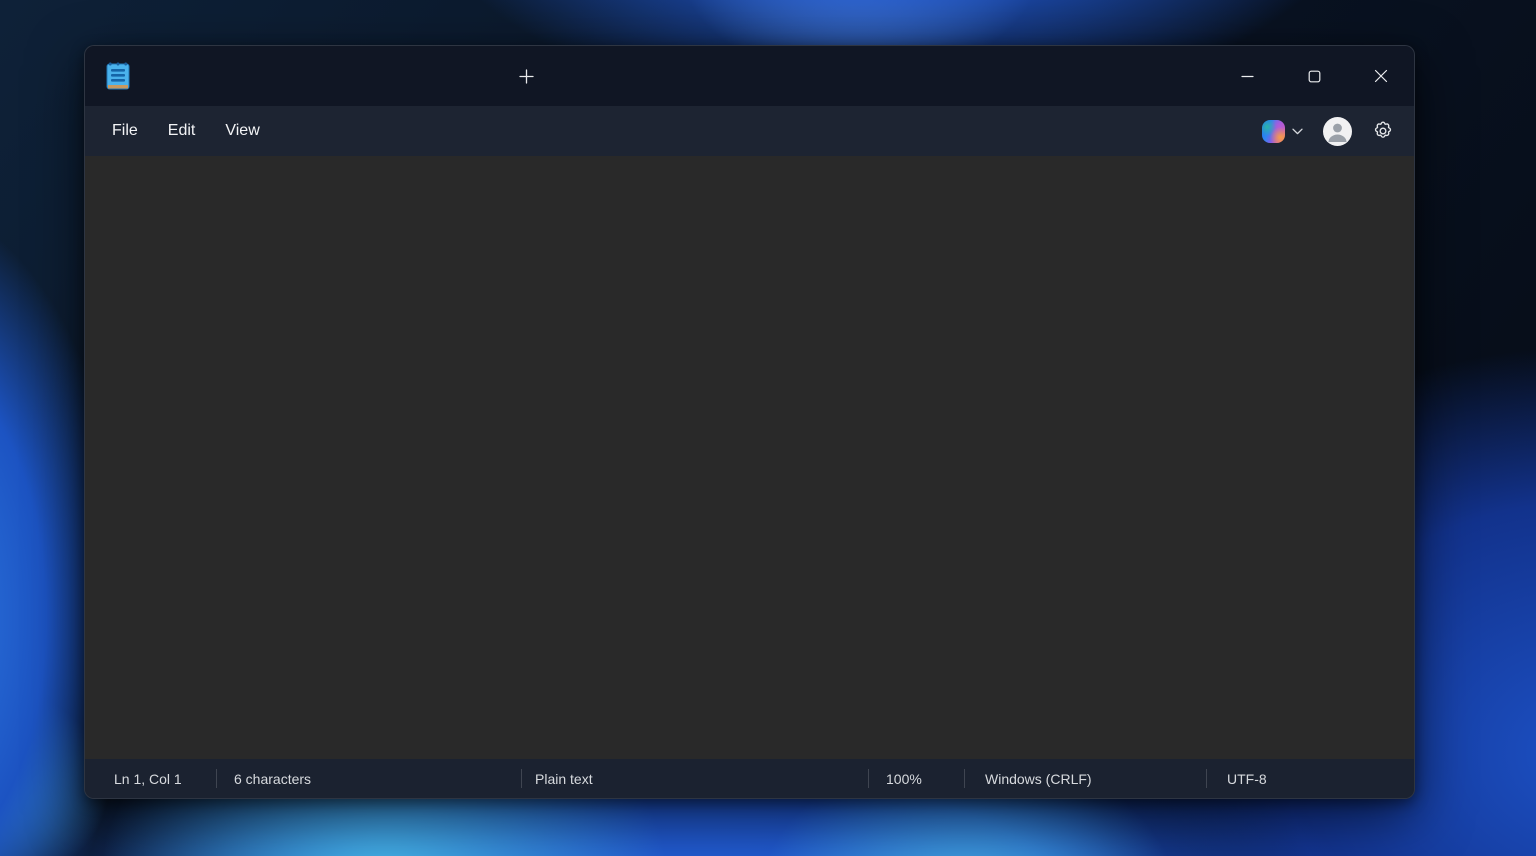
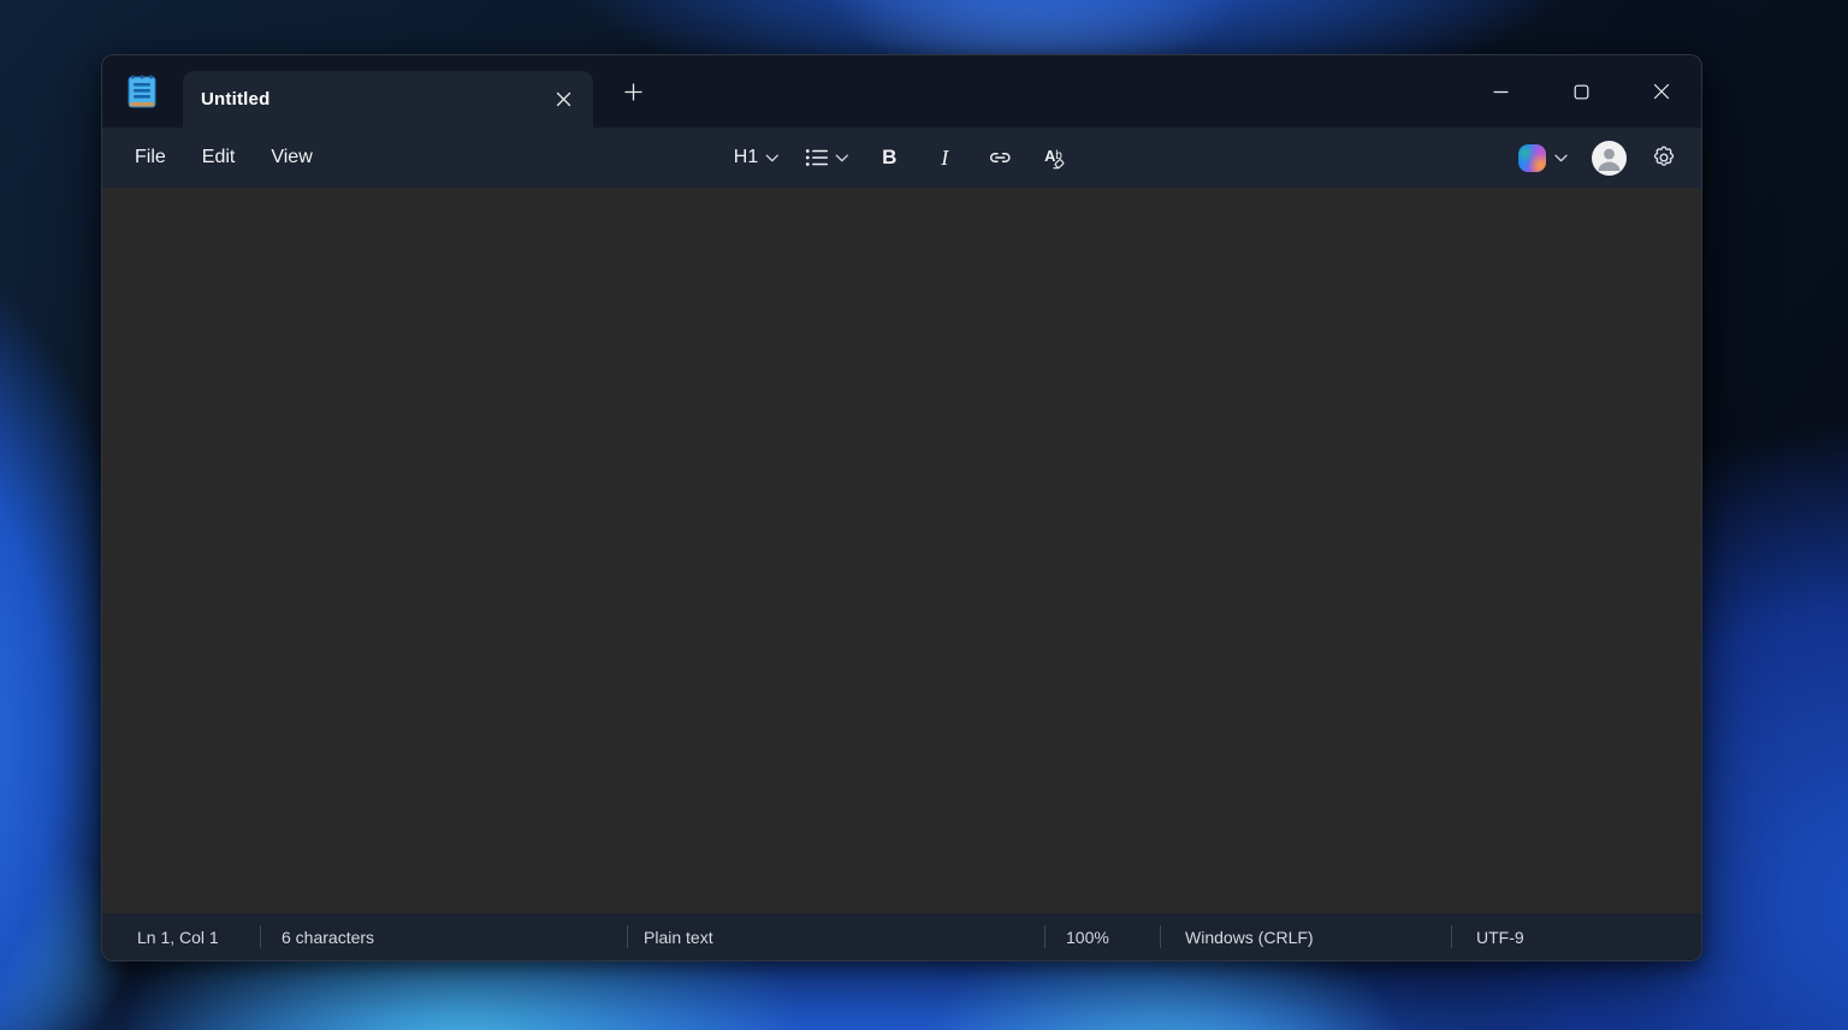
+ Untitled
  File
  Edit
  View
+ H1
+ B
+ I
+ A
+ b
  Ln 1, Col 1
  6 characters
  Plain text
  100%
  Windows (CRLF)
- UTF-8
+ UTF-9
